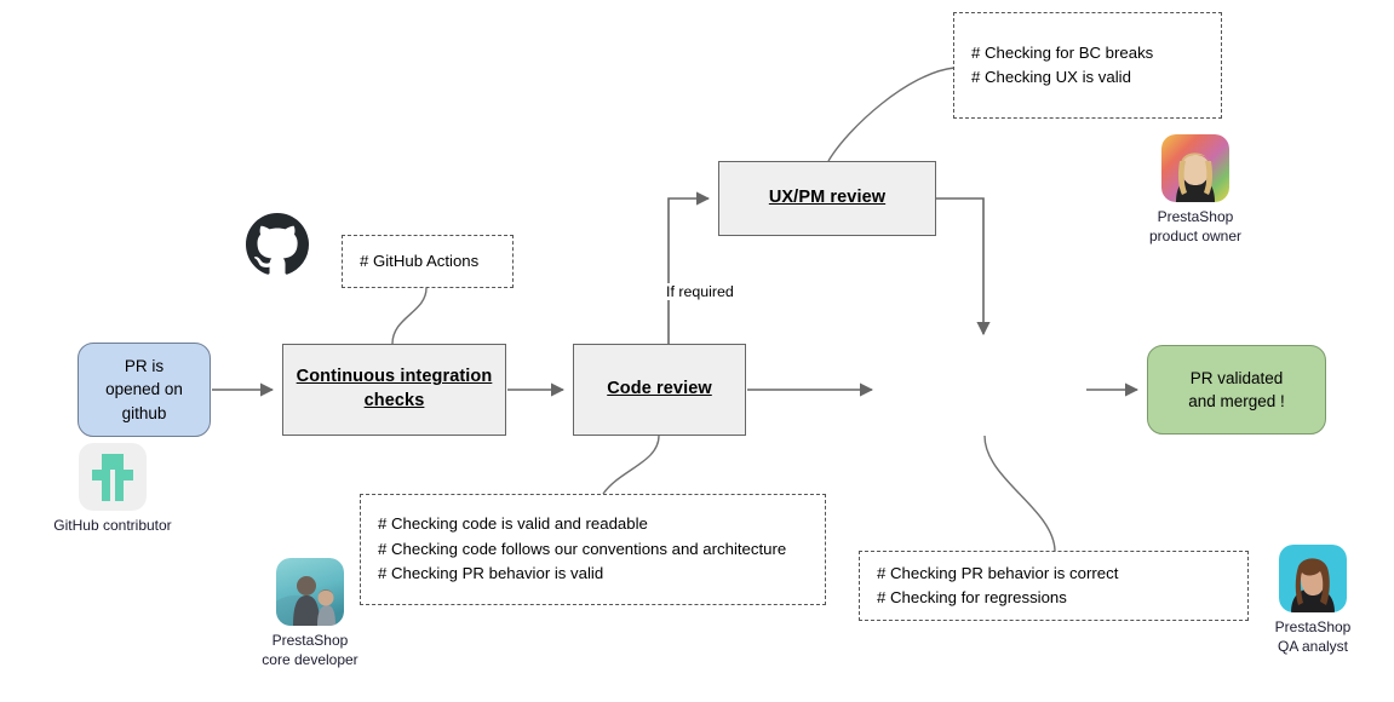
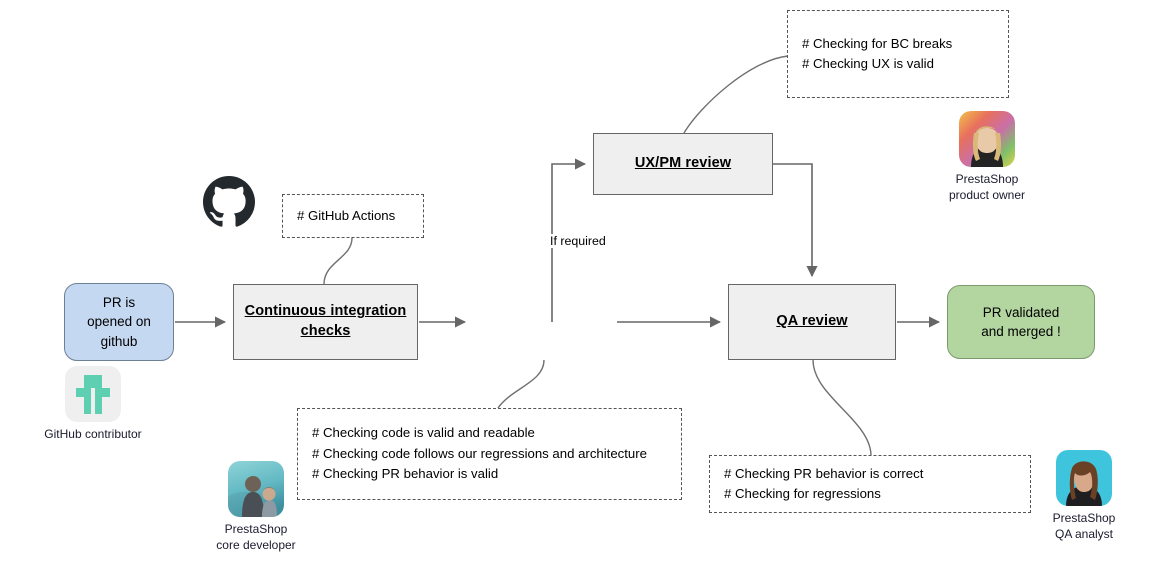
  PR is
  opened on
  github
  Continuous integration
  checks
- Code review
  UX/PM review
+ QA review
  PR validated
  and merged !
  If required
  # GitHub Actions
  # Checking for BC breaks
  # Checking UX is valid
  # Checking code is valid and readable
- # Checking code follows our conventions and architecture
+ # Checking code follows our regressions and architecture
  # Checking PR behavior is valid
  # Checking PR behavior is correct
  # Checking for regressions
  GitHub contributor
  PrestaShop
  core developer
  PrestaShop
  product owner
  PrestaShop
  QA analyst
